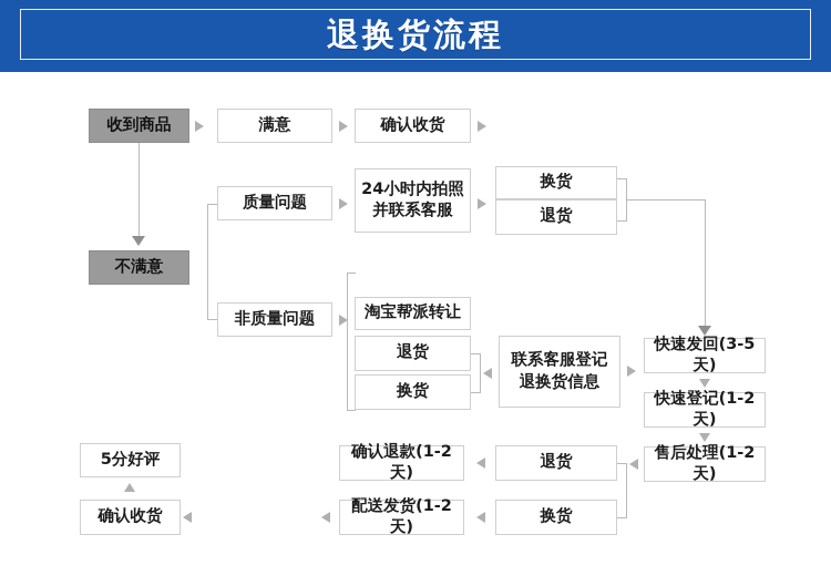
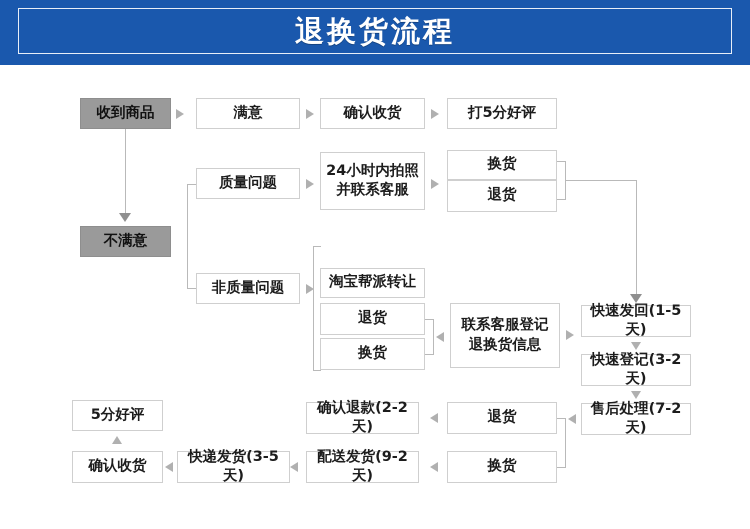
  退换货流程
  收到商品
  满意
  确认收货
+ 打5分好评
  不满意
  质量问题
  24小时内拍照
  并联系客服
  换货
  退货
  非质量问题
  淘宝帮派转让
  退货
  换货
  联系客服登记
  退换货信息
- 快速发回(3-5天)
+ 快速发回(1-5天)
- 快速登记(1-2天)
+ 快速登记(3-2天)
- 售后处理(1-2天)
+ 售后处理(7-2天)
  退货
  换货
- 确认退款(1-2天)
+ 确认退款(2-2天)
- 配送发货(1-2天)
+ 配送发货(9-2天)
+ 快递发货(3-5天)
  确认收货
  5分好评
